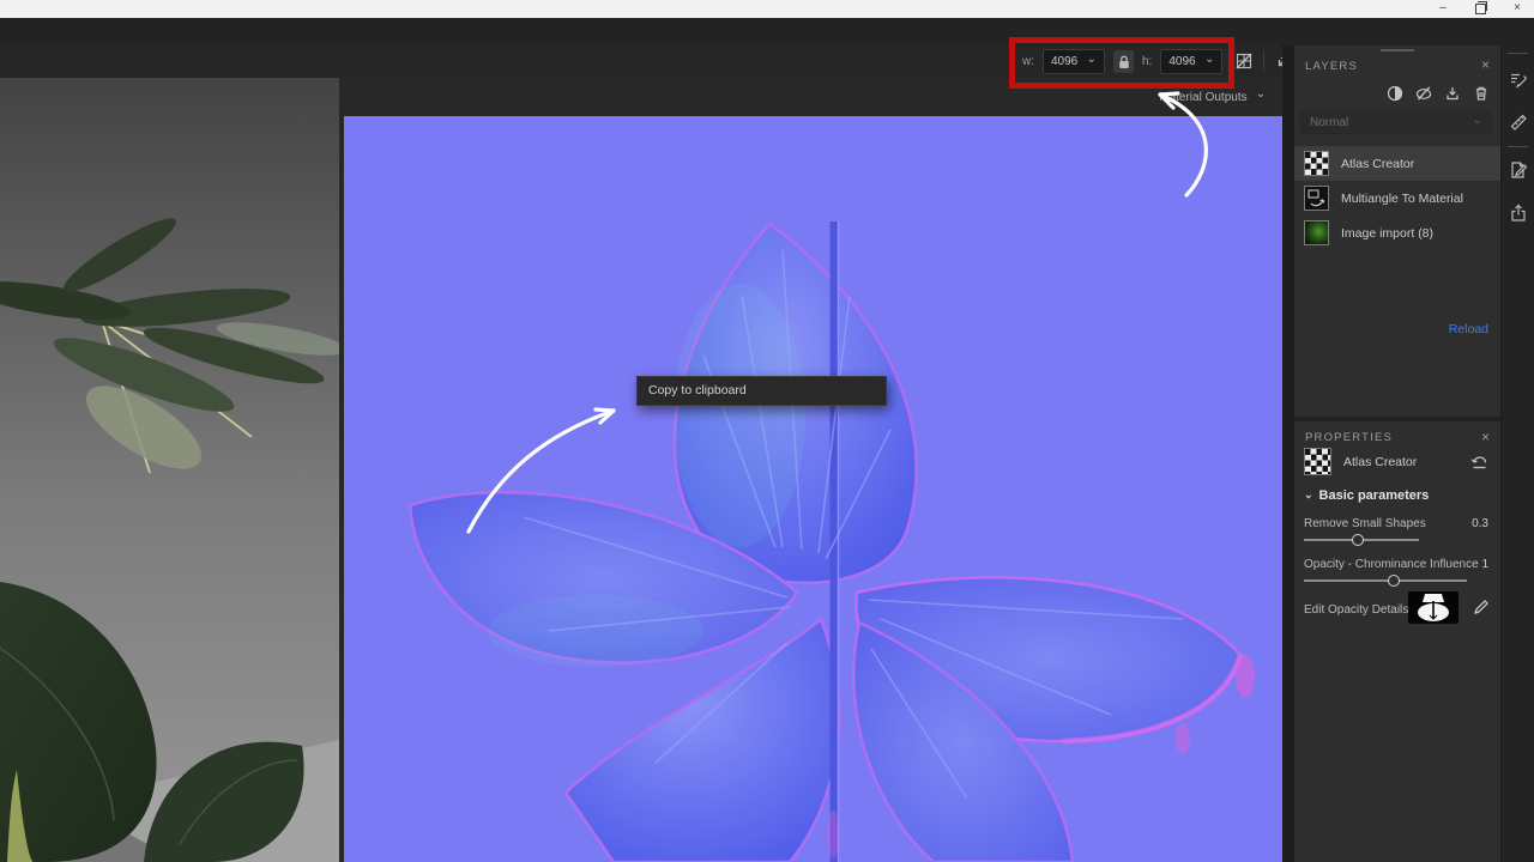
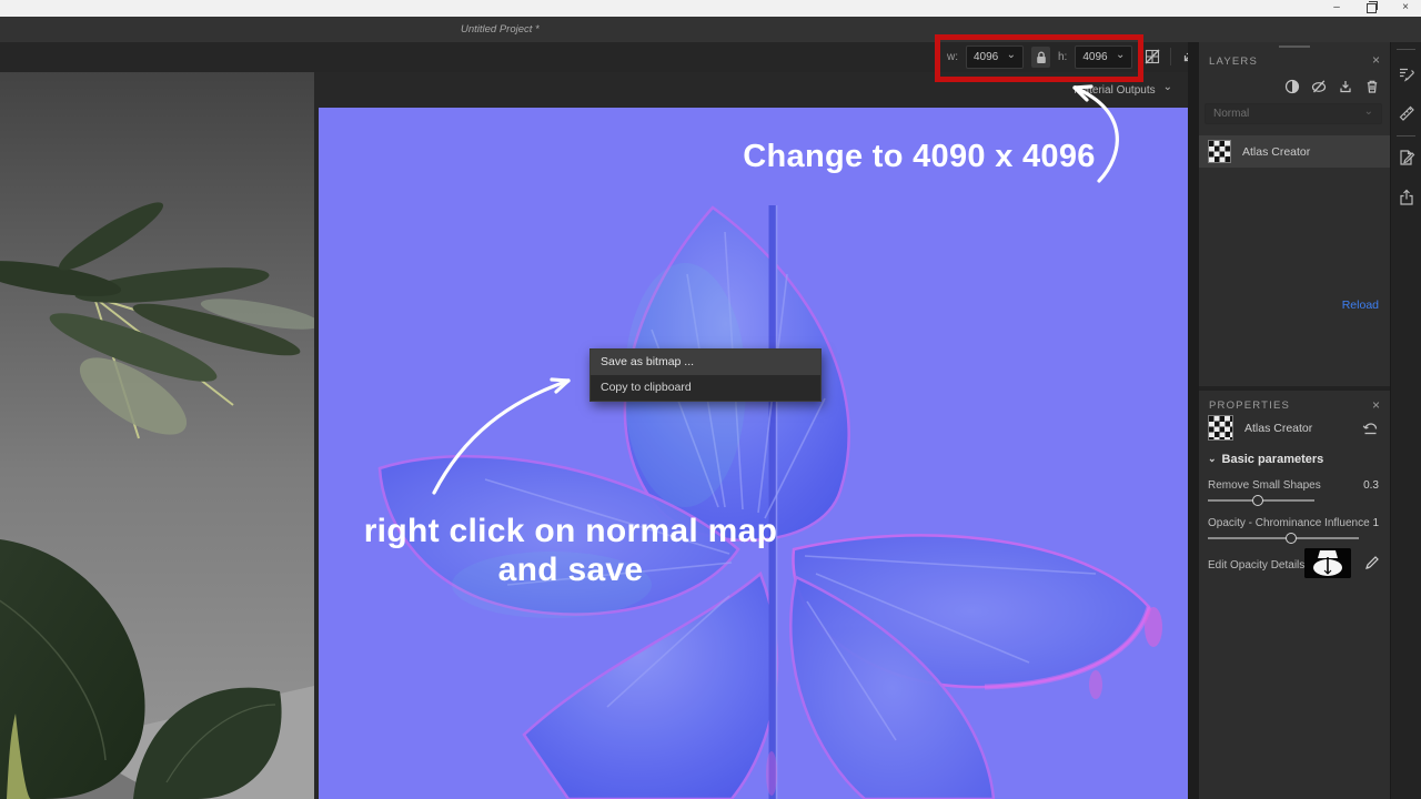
  –
  ×
+ Untitled Project *
  w:
  4096
  ⌄
  h:
  4096
  ⌄
  aterial Outputs
  ⌄
+ Save as bitmap ...
  Copy to clipboard
  LAYERS
  ×
  Normal
  ⌄
  Atlas Creator
- Multiangle To Material
- Image import (8)
  Reload
  PROPERTIES
  ×
  Atlas Creator
  ⌄
  Basic parameters
  Remove Small Shapes
  0.3
  Opacity - Chrominance Influence
  1
  Edit Opacity Details
+ Change to 4090 x 4096
+ right click on normal map
+ and save
